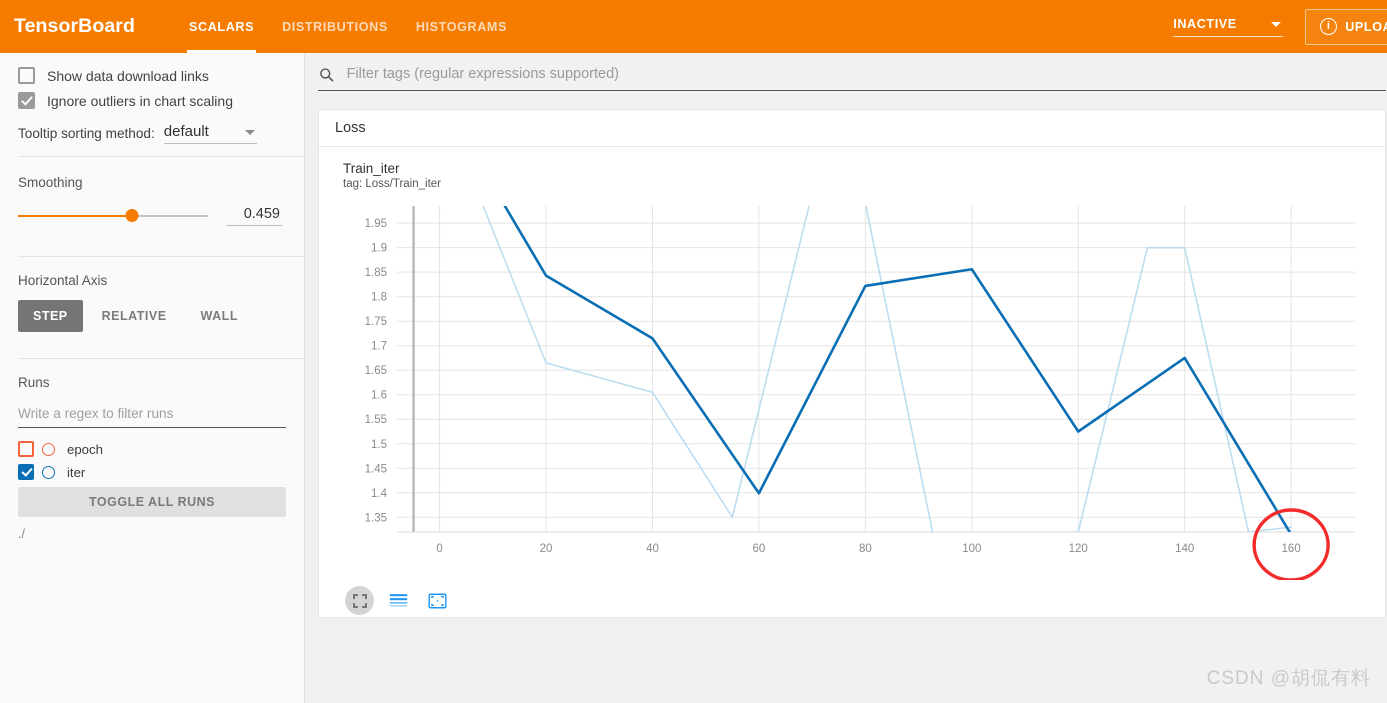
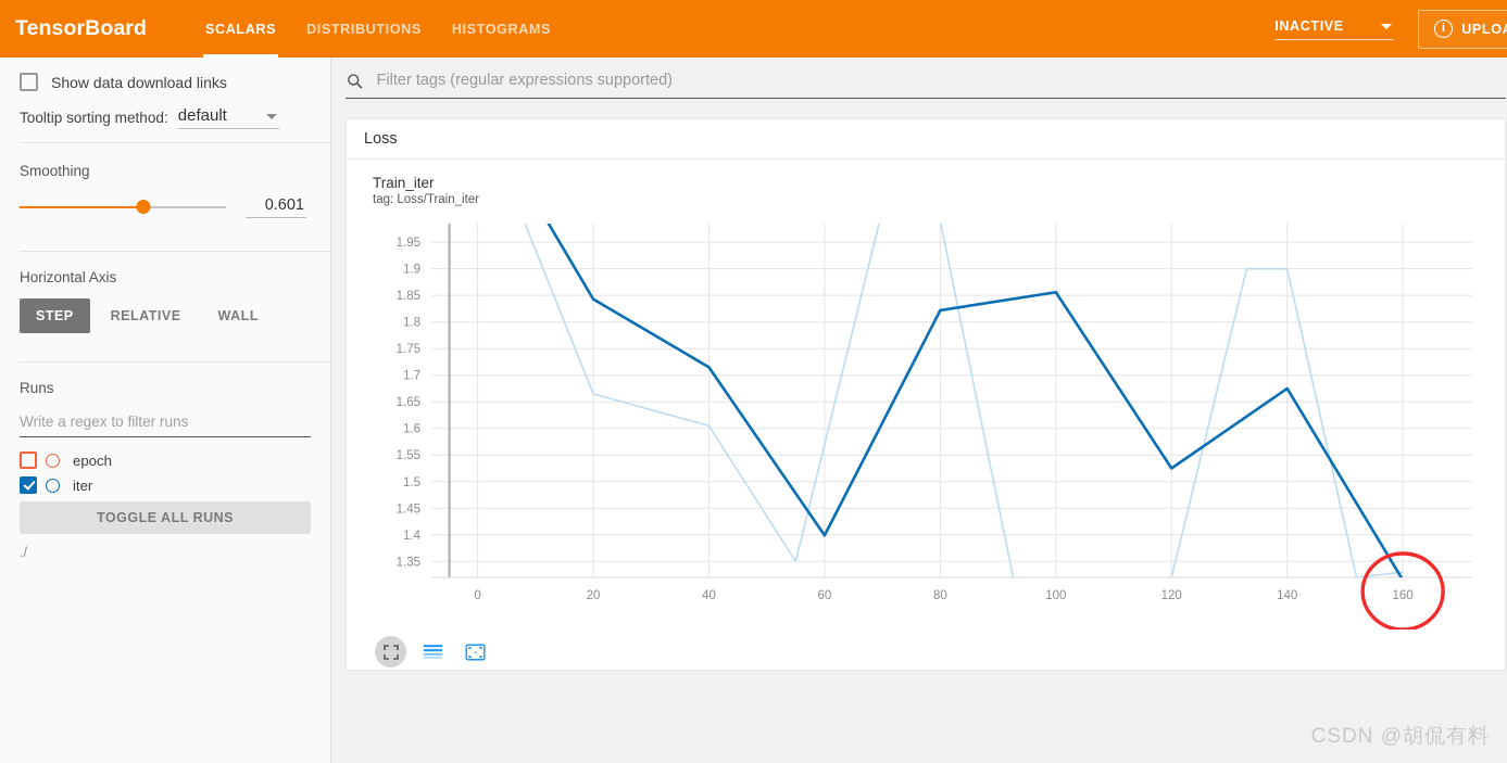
  TensorBoard
  SCALARS
  DISTRIBUTIONS
  HISTOGRAMS
  INACTIVE
  i
  Show data download links
- Ignore outliers in chart scaling
  Tooltip sorting method:
  default
  Smoothing
- 0.459
+ 0.601
  Horizontal Axis
  STEP
  RELATIVE
  WALL
  Runs
  Write a regex to filter runs
  epoch
  iter
  TOGGLE ALL RUNS
  ./
  Filter tags (regular expressions supported)
  Loss
  Train_iter
  tag: Loss/Train_iter
  1.35
  1.4
  1.45
  1.5
  1.55
  1.6
  1.65
  1.7
  1.75
  1.8
  1.85
  1.9
  1.95
  0
  20
  40
  60
  80
  100
  120
  140
  160
  CSDN @胡侃有料
